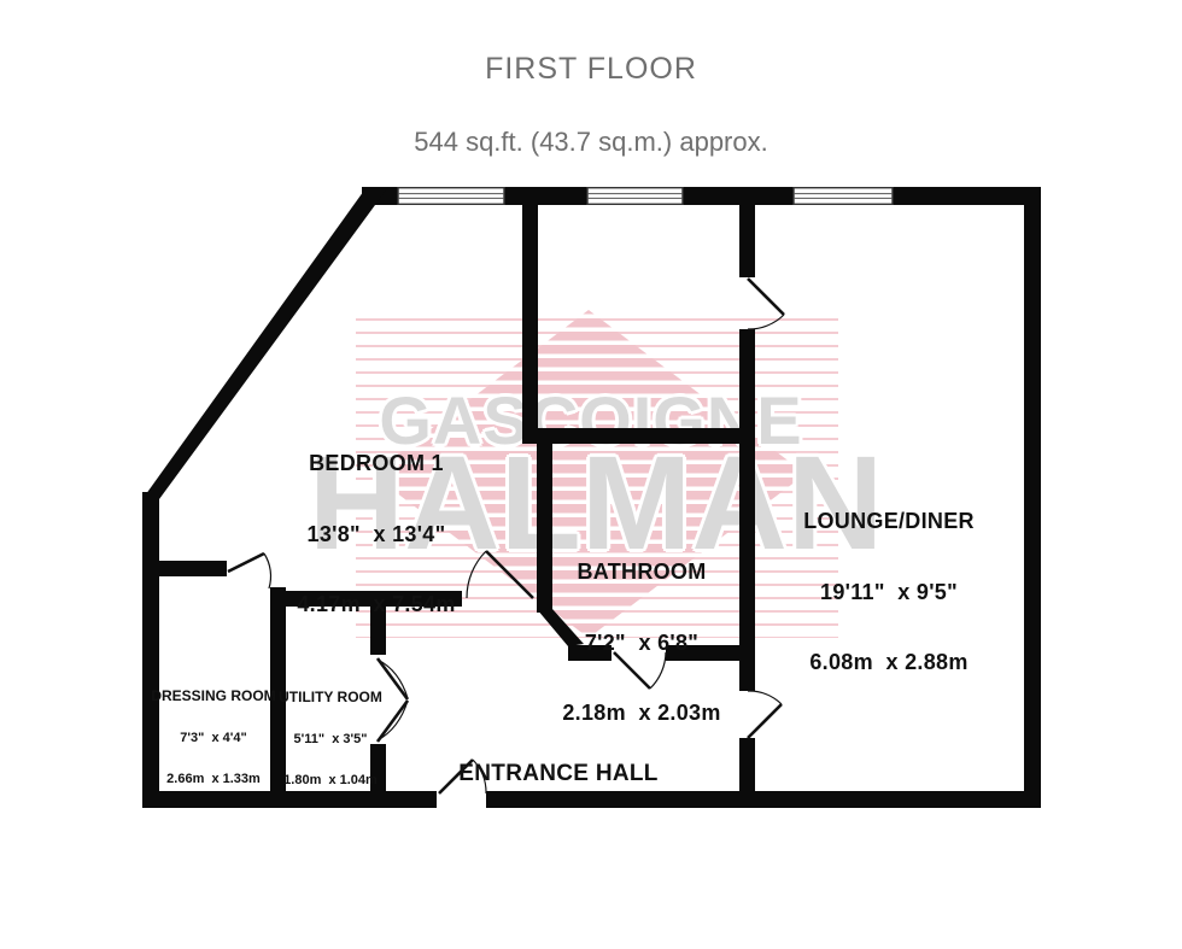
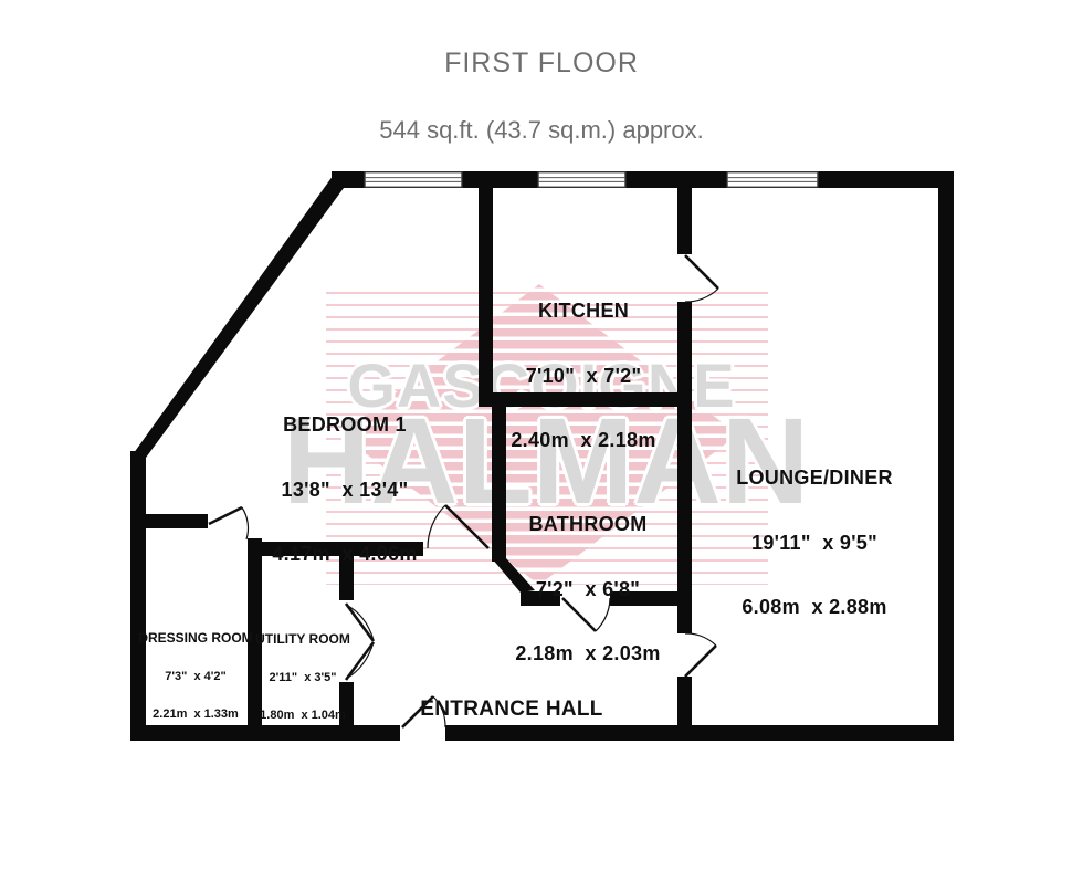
  FIRST FLOOR
  544 sq.ft. (43.7 sq.m.) approx.
  GASCOIGNE
+ KITCHEN
+ 7'10" x 7'2"
+ 2.40m x 2.18m
  BEDROOM 1
  13'8" x 13'4"
- 4.17m x 7.54m
+ 4.17m x 4.06m
  LOUNGE/DINER
  19'11" x 9'5"
  6.08m x 2.88m
  BATHROOM
  7'2" x 6'8"
  2.18m x 2.03m
  DRESSING ROOM
- 7'3" x 4'4"
+ 7'3" x 4'2"
- 2.66m x 1.33m
+ 2.21m x 1.33m
  UTILITY ROOM
- 5'11" x 3'5"
+ 2'11" x 3'5"
  1.80m x 1.04m
  ENTRANCE HALL
